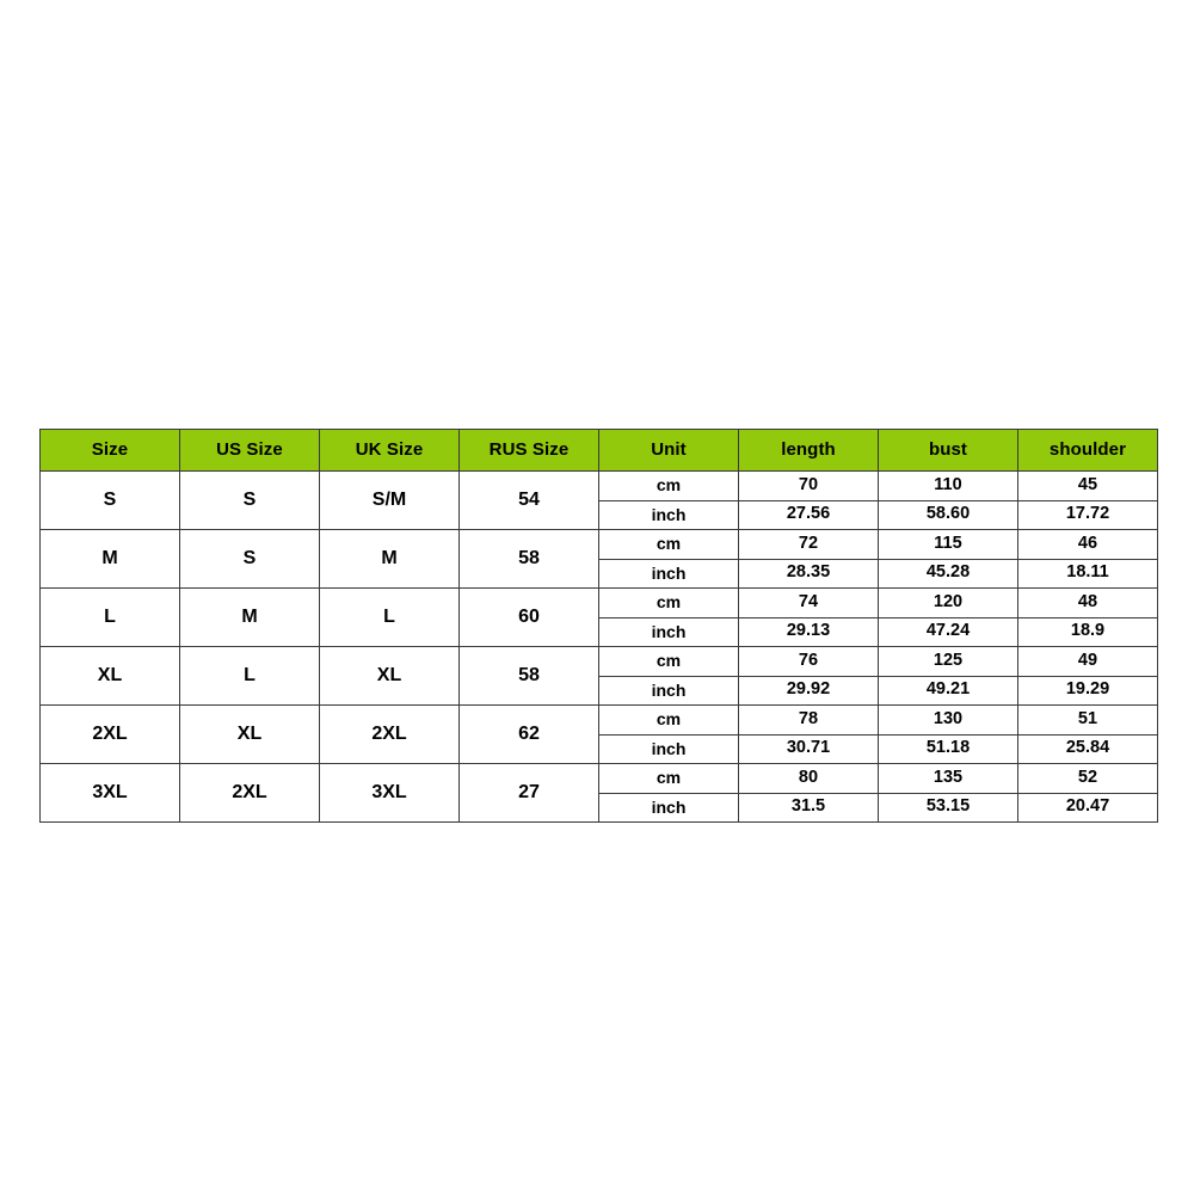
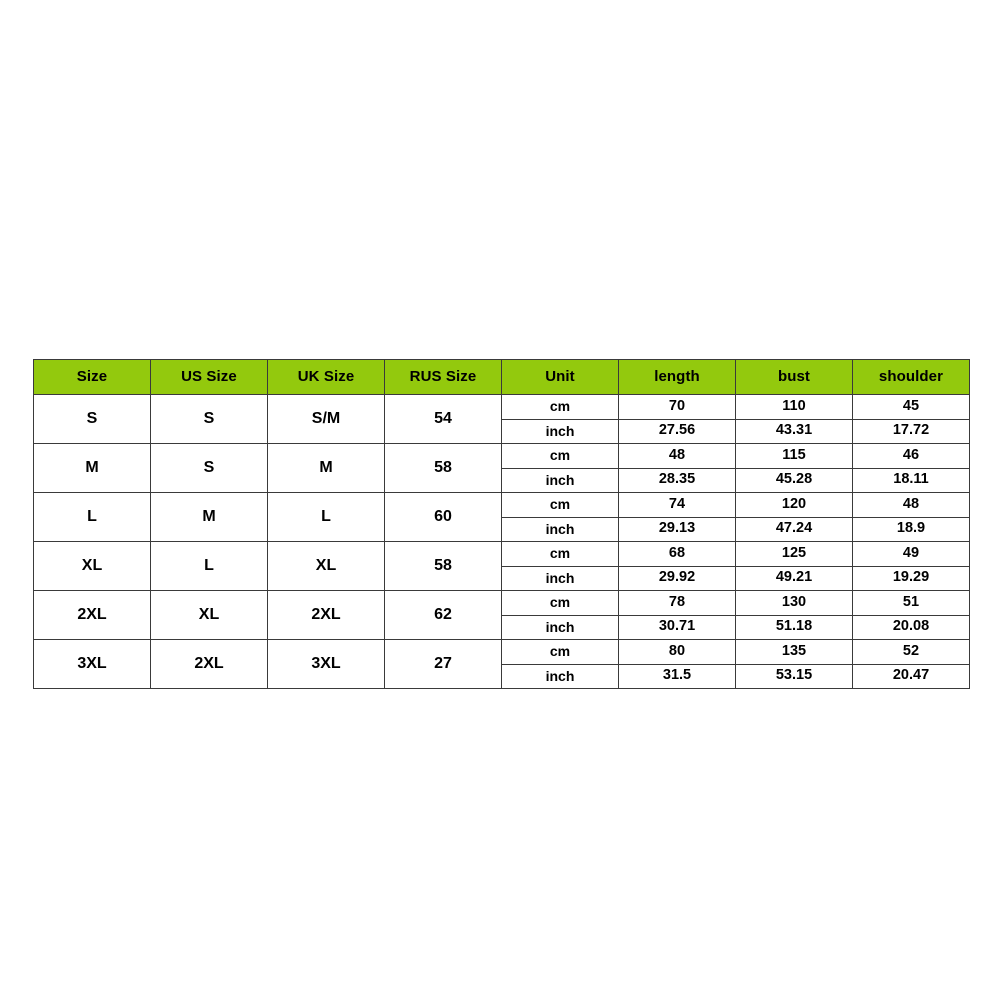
  Size	US Size	UK Size	RUS Size	Unit	length	bust	shoulder
  S	S	S/M	54	cm	70	110	45
- inch	27.56	58.60	17.72
+ inch	27.56	43.31	17.72
- M	S	M	58	cm	72	115	46
+ M	S	M	58	cm	48	115	46
  inch	28.35	45.28	18.11
  L	M	L	60	cm	74	120	48
  inch	29.13	47.24	18.9
- XL	L	XL	58	cm	76	125	49
+ XL	L	XL	58	cm	68	125	49
  inch	29.92	49.21	19.29
  2XL	XL	2XL	62	cm	78	130	51
- inch	30.71	51.18	25.84
+ inch	30.71	51.18	20.08
  3XL	2XL	3XL	27	cm	80	135	52
  inch	31.5	53.15	20.47
